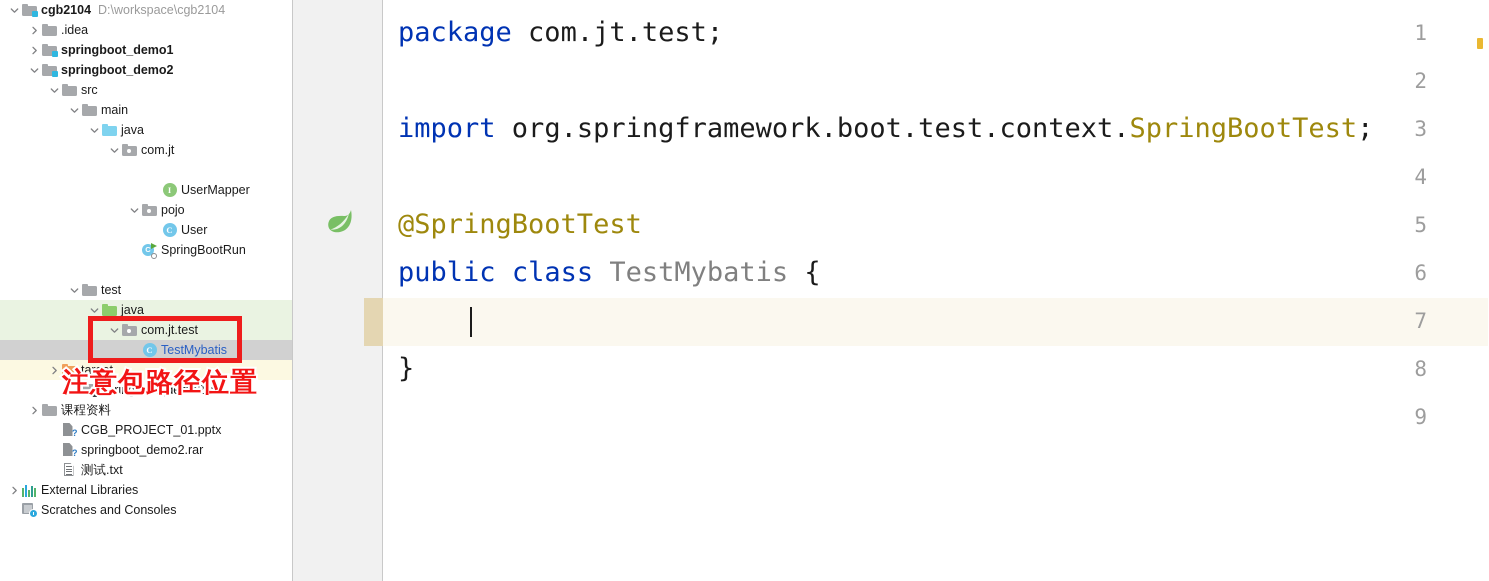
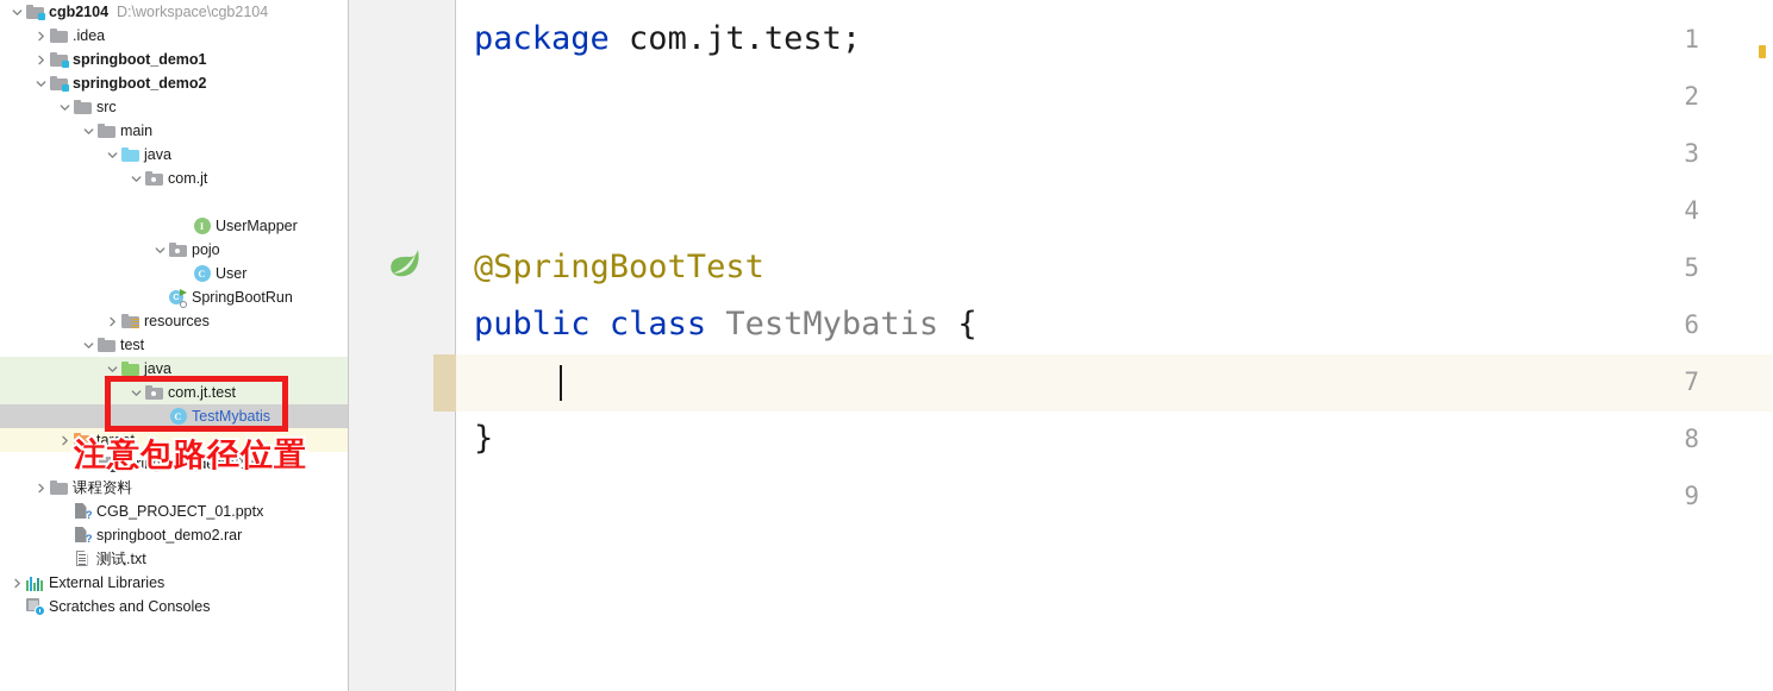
  cgb2104
  D:\workspace\cgb2104
  .idea
  springboot_demo1
  springboot_demo2
  src
  main
  java
  com.jt
  I
  UserMapper
  pojo
  C
  User
  C
  SpringBootRun
+ resources
  test
  java
  com.jt.test
  C
  TestMybatis
  target
  springboot_demo2.iml
  课程资料
  ?
  CGB_PROJECT_01.pptx
  ?
  springboot_demo2.rar
  测试.txt
  External Libraries
  Scratches and Consoles
  1
  2
  3
  4
  5
  6
  7
  8
  9
  package com.jt.test;
- import org.springframework.boot.test.context.SpringBootTest;
  @SpringBootTest
  public class TestMybatis {
  }
  注意包路径位置
